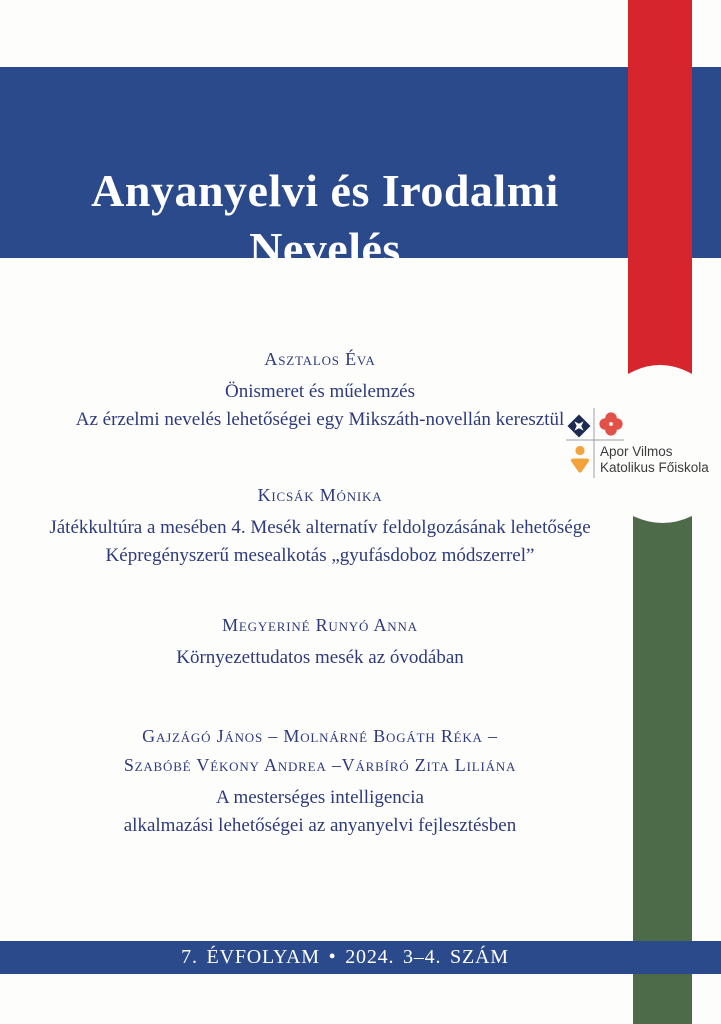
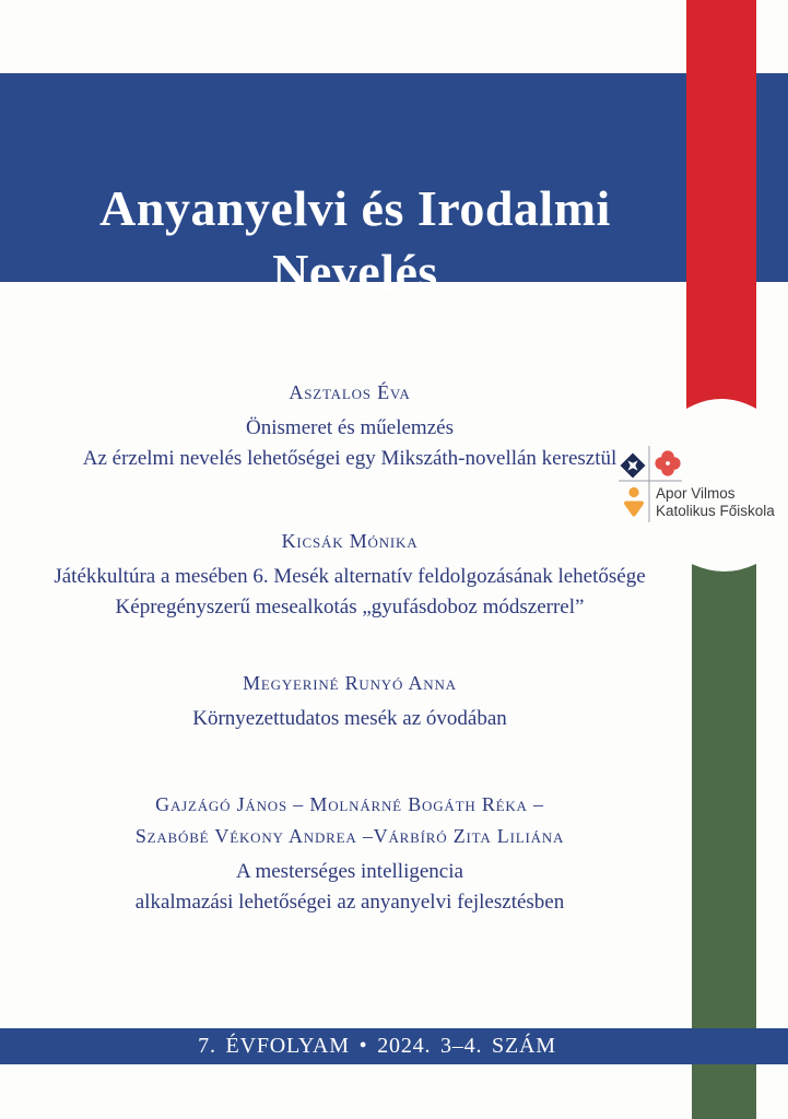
  Anyanyelvi és Irodalmi
  Nevelés
  Asztalos Éva
  Önismeret és műelemzés
  Az érzelmi nevelés lehetőségei egy Mikszáth-novellán keresztül
  Kicsák Mónika
- Játékkultúra a mesében 4. Mesék alternatív feldolgozásának lehetősége
+ Játékkultúra a mesében 6. Mesék alternatív feldolgozásának lehetősége
  Képregényszerű mesealkotás „gyufásdoboz módszerrel”
  Megyeriné Runyó Anna
  Környezettudatos mesék az óvodában
  Gajzágó János – Molnárné Bogáth Réka –
  Szabóbé Vékony Andrea –Várbíró Zita Liliána
  A mesterséges intelligencia
  alkalmazási lehetőségei az anyanyelvi fejlesztésben
  Apor Vilmos
  Katolikus Főiskola
  7. ÉVFOLYAM • 2024. 3–4. SZÁM
